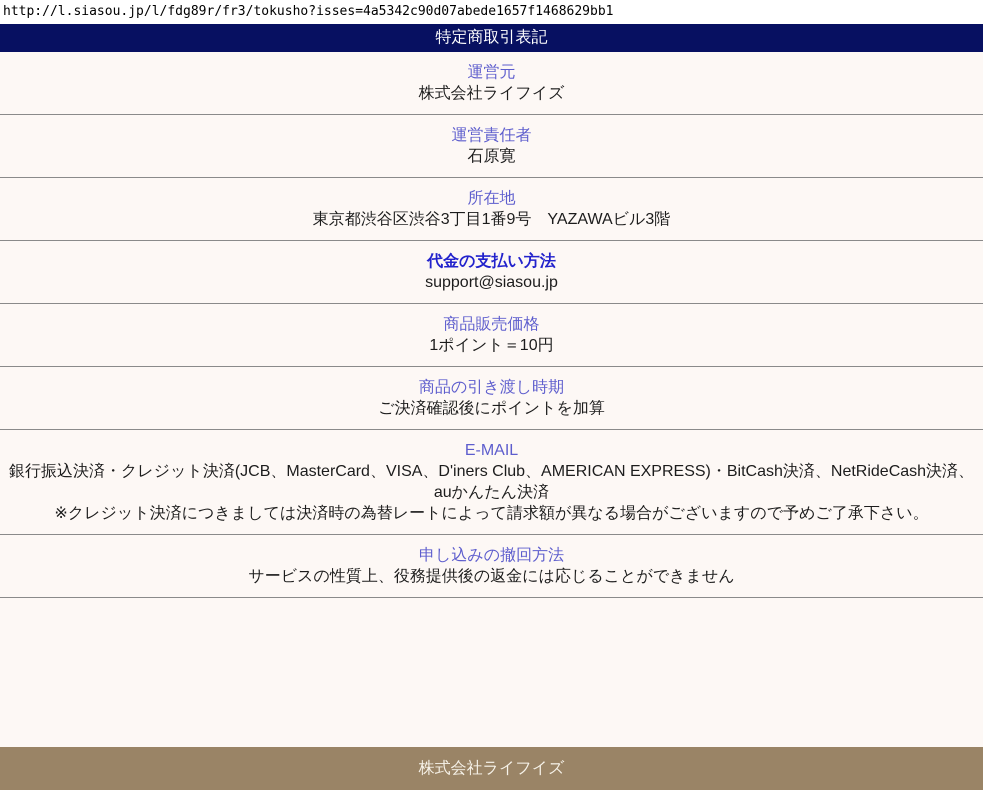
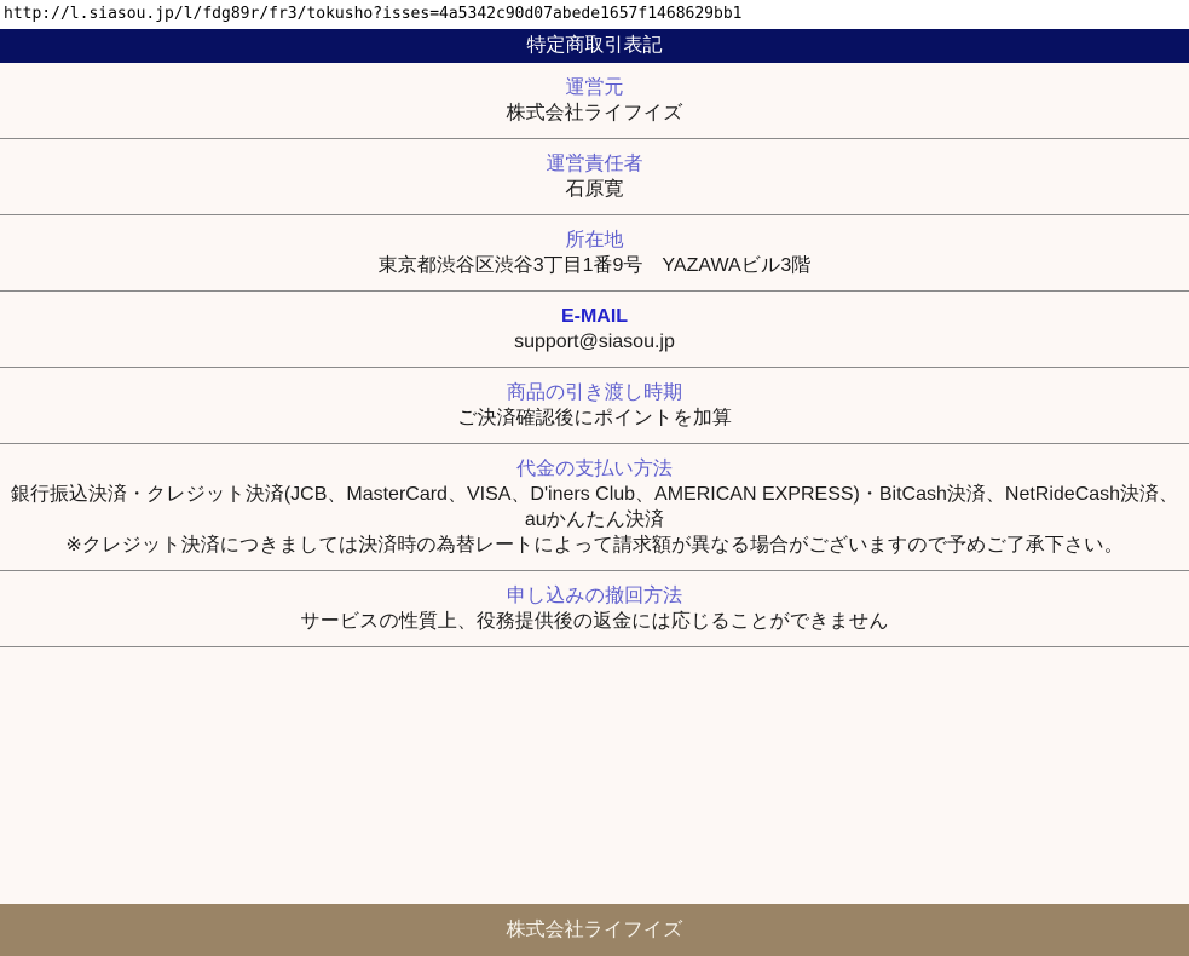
  http://l.siasou.jp/l/fdg89r/fr3/tokusho?isses=4a5342c90d07abede1657f1468629bb1
  特定商取引表記
  運営元
  株式会社ライフイズ
  運営責任者
  石原寛
  所在地
  東京都渋谷区渋谷3丁目1番9号 YAZAWAビル3階
- 代金の支払い方法
+ E-MAIL
  support@siasou.jp
- 商品販売価格
- 1ポイント＝10円
  商品の引き渡し時期
  ご決済確認後にポイントを加算
- E-MAIL
+ 代金の支払い方法
  銀行振込決済・クレジット決済(JCB、MasterCard、VISA、D'iners Club、AMERICAN EXPRESS)・BitCash決済、NetRideCash決済、auかんたん決済
  ※クレジット決済につきましては決済時の為替レートによって請求額が異なる場合がございますので予めご了承下さい。
  申し込みの撤回方法
  サービスの性質上、役務提供後の返金には応じることができません
  株式会社ライフイズ
